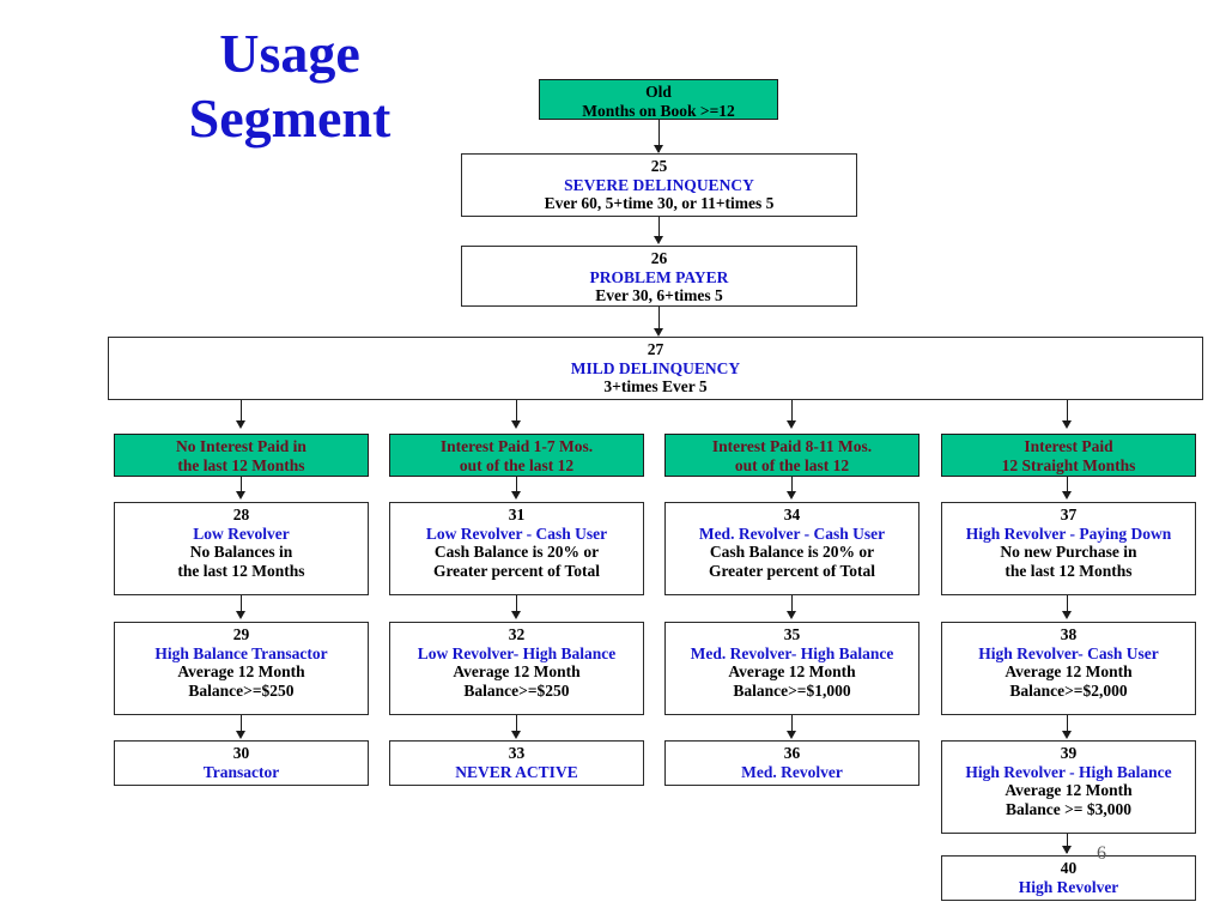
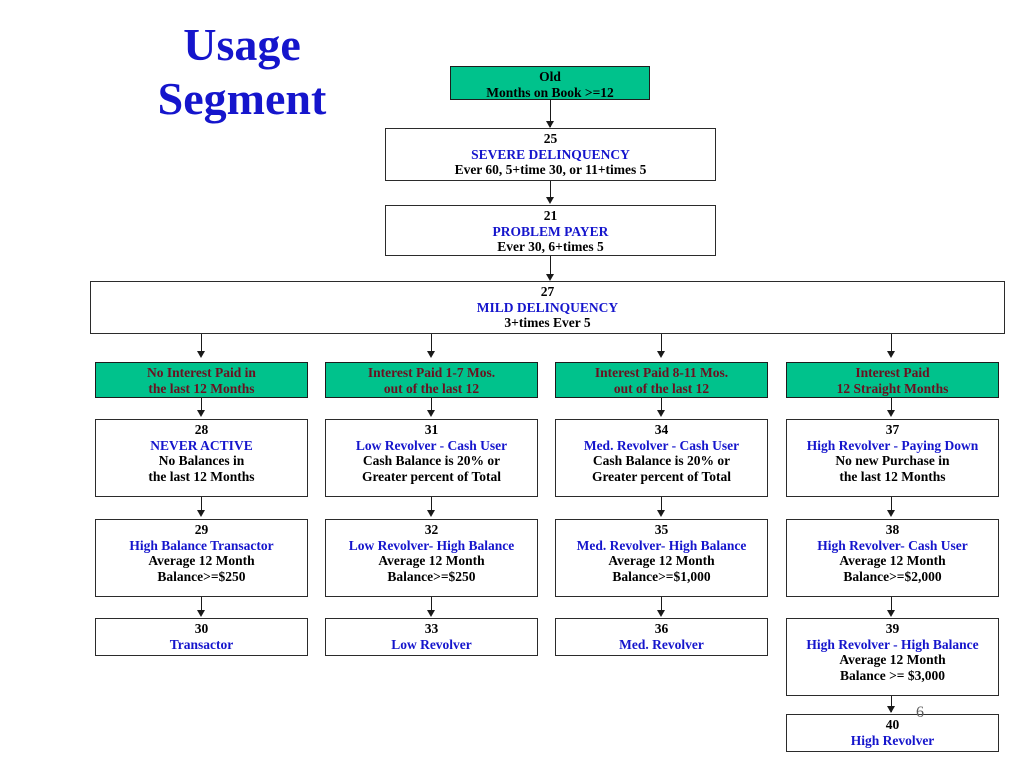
  Usage
  Segment
  Old
  Months on Book >=12
  25
  SEVERE DELINQUENCY
  Ever 60, 5+time 30, or 11+times 5
- 26
+ 21
  PROBLEM PAYER
  Ever 30, 6+times 5
  27
  MILD DELINQUENCY
  3+times Ever 5
  No Interest Paid in
  the last 12 Months
  Interest Paid 1-7 Mos.
  out of the last 12
  Interest Paid 8-11 Mos.
  out of the last 12
  Interest Paid
  12 Straight Months
  28
- Low Revolver
+ NEVER ACTIVE
  No Balances in
  the last 12 Months
  29
  High Balance Transactor
  Average 12 Month
  Balance>=$250
  30
  Transactor
  31
  Low Revolver - Cash User
  Cash Balance is 20% or
  Greater percent of Total
  32
  Low Revolver- High Balance
  Average 12 Month
  Balance>=$250
  33
- NEVER ACTIVE
+ Low Revolver
  34
  Med. Revolver - Cash User
  Cash Balance is 20% or
  Greater percent of Total
  35
  Med. Revolver- High Balance
  Average 12 Month
  Balance>=$1,000
  36
  Med. Revolver
  37
  High Revolver - Paying Down
  No new Purchase in
  the last 12 Months
  38
  High Revolver- Cash User
  Average 12 Month
  Balance>=$2,000
  39
  High Revolver - High Balance
  Average 12 Month
  Balance >= $3,000
  40
  High Revolver
  6
